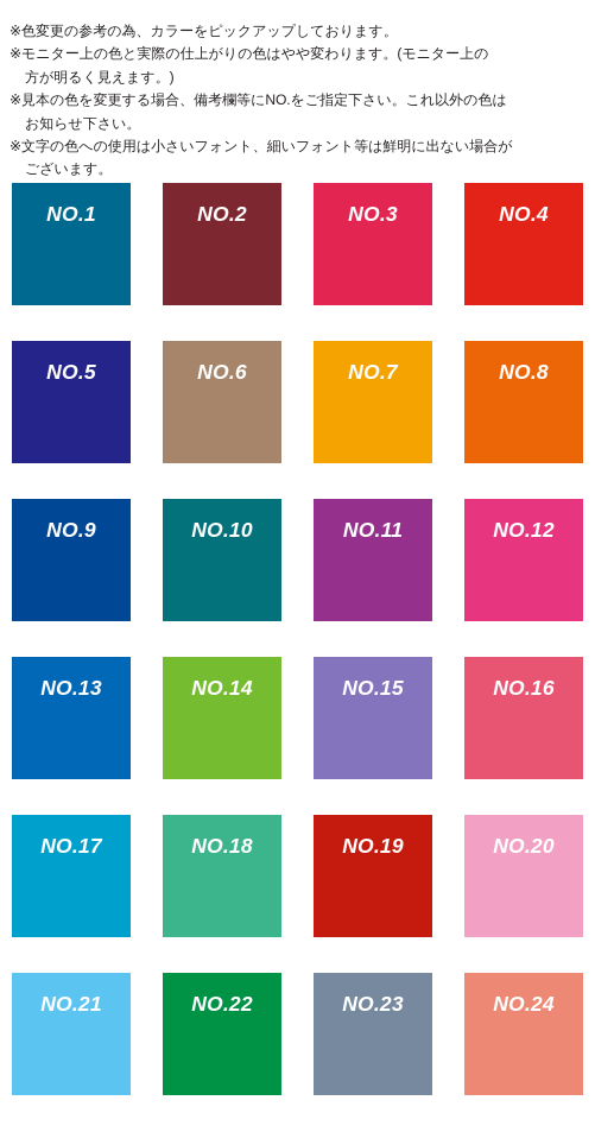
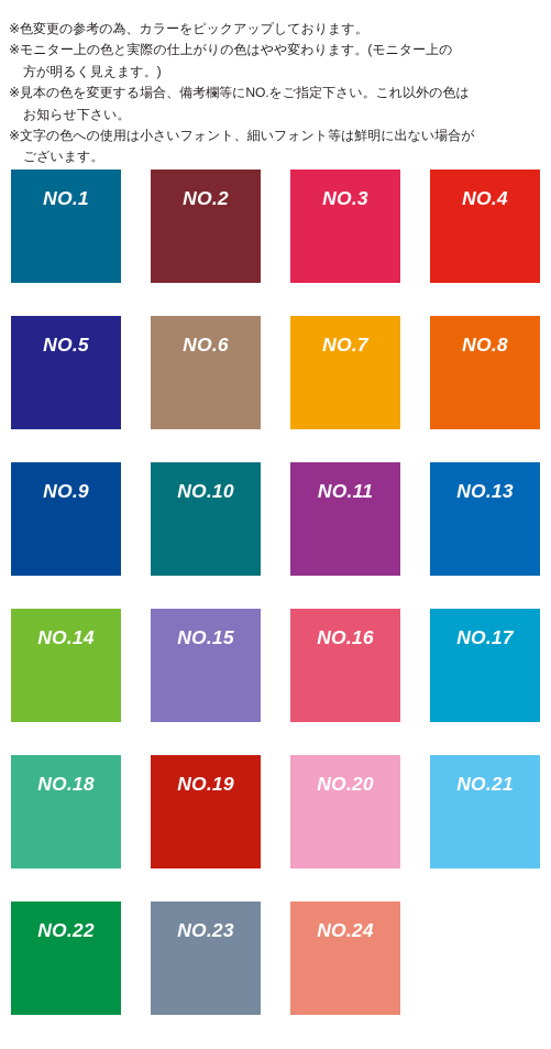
  ※色変更の参考の為、カラーをピックアップしております。
  ※モニター上の色と実際の仕上がりの色はやや変わります。(モニター上の
  方が明るく見えます。)
  ※見本の色を変更する場合、備考欄等にNO.をご指定下さい。これ以外の色は
  お知らせ下さい。
  ※文字の色への使用は小さいフォント、細いフォント等は鮮明に出ない場合が
  ございます。
  NO.1
  NO.2
  NO.3
  NO.4
  NO.5
  NO.6
  NO.7
  NO.8
  NO.9
  NO.10
  NO.11
- NO.12
  NO.13
  NO.14
  NO.15
  NO.16
  NO.17
  NO.18
  NO.19
  NO.20
  NO.21
  NO.22
  NO.23
  NO.24
